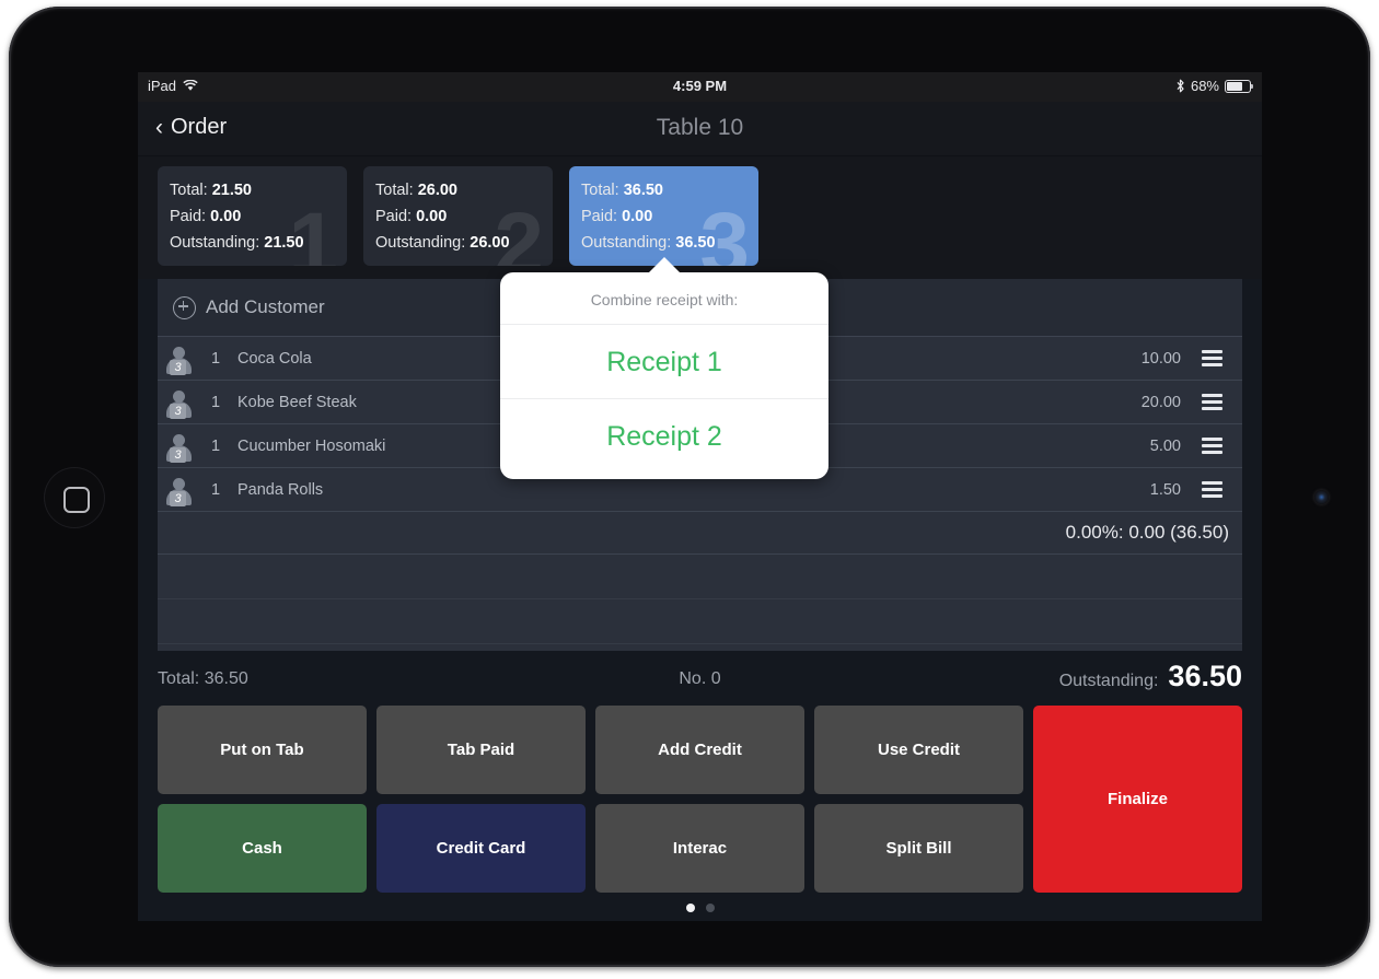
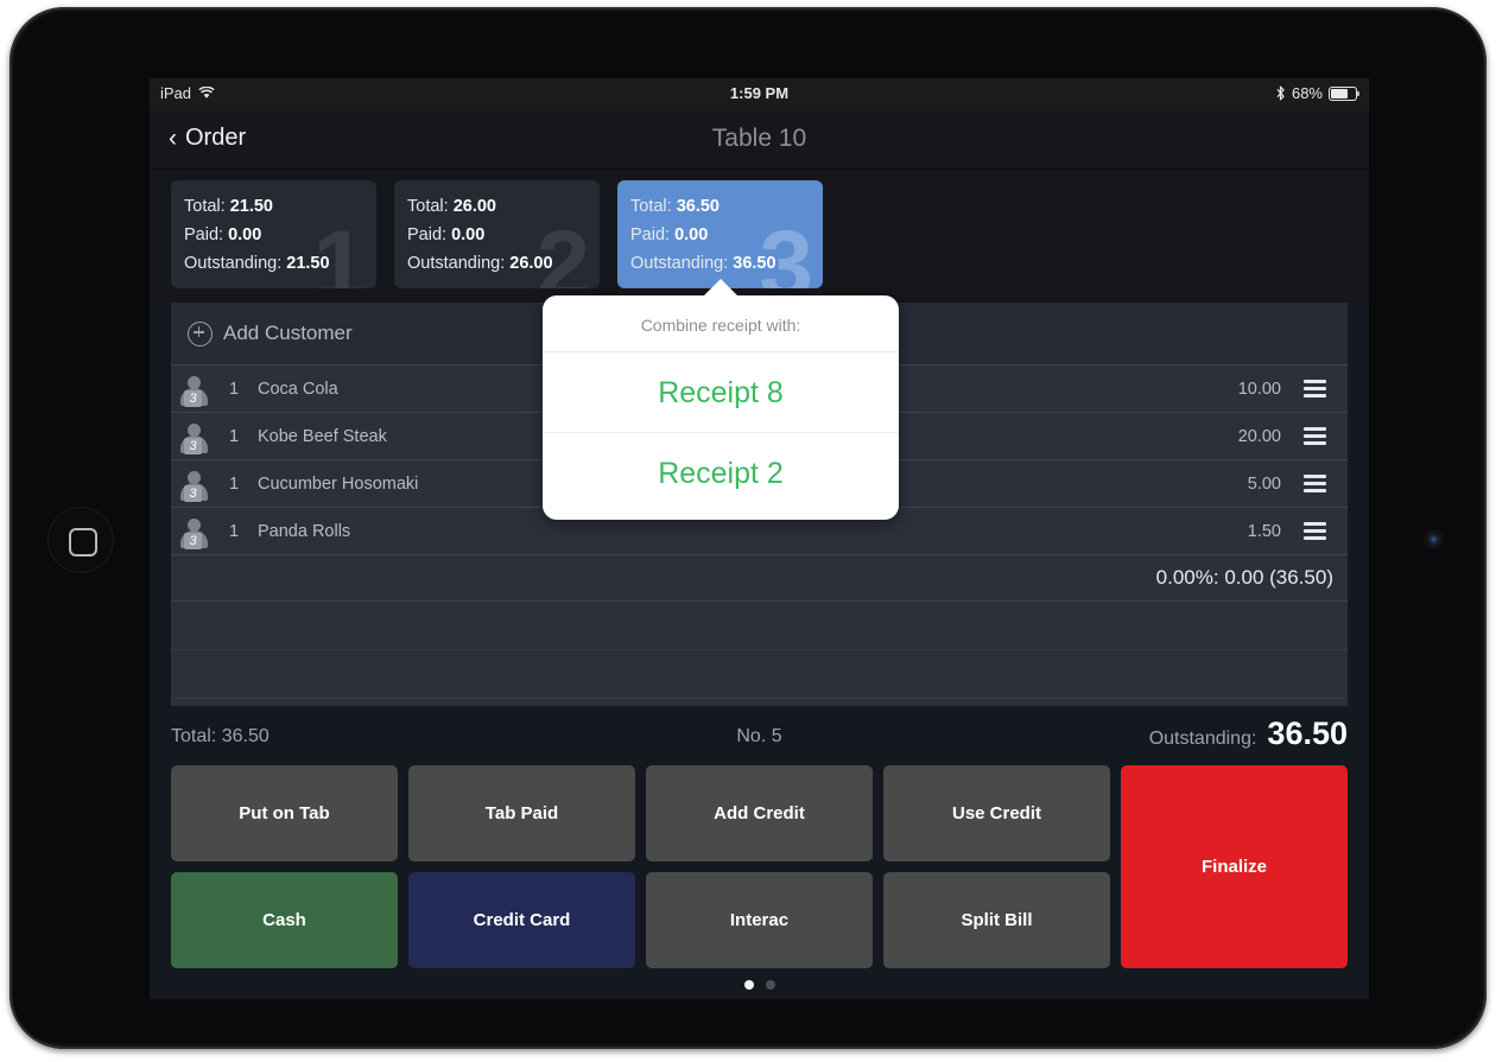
  iPad
- 4:59 PM
+ 1:59 PM
  68%
  ‹
  Order
  Table 10
  Total: 21.50
  Paid: 0.00
  Outstanding: 21.50
  1
  Total: 26.00
  Paid: 0.00
  Outstanding: 26.00
  2
  Total: 36.50
  Paid: 0.00
  Outstanding: 36.50
  3
  Add Customer
  3
  1
  Coca Cola
  10.00
  3
  1
  Kobe Beef Steak
  20.00
  3
  1
  Cucumber Hosomaki
  5.00
  3
  1
  Panda Rolls
  1.50
  0.00%: 0.00 (36.50)
  Total: 36.50
- No. 0
+ No. 5
  Outstanding:
  36.50
  Put on Tab
  Tab Paid
  Add Credit
  Use Credit
  Finalize
  Cash
  Credit Card
  Interac
  Split Bill
  Combine receipt with:
- Receipt 1
+ Receipt 8
  Receipt 2
